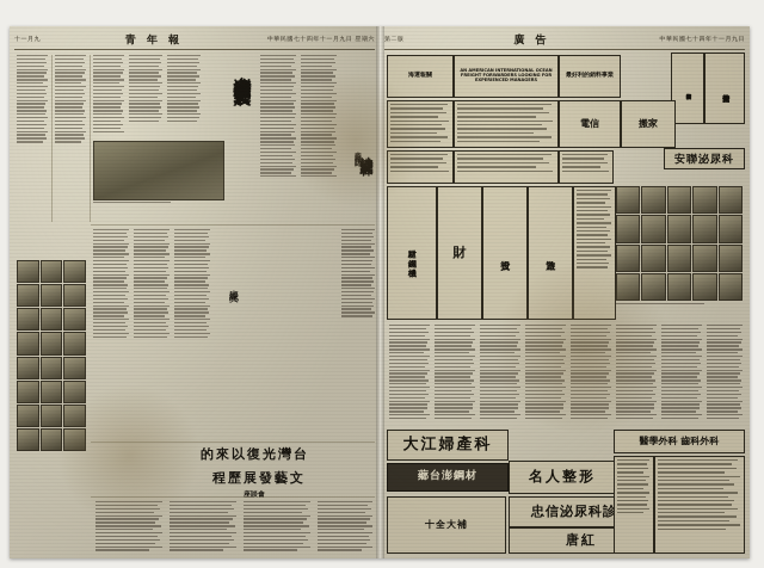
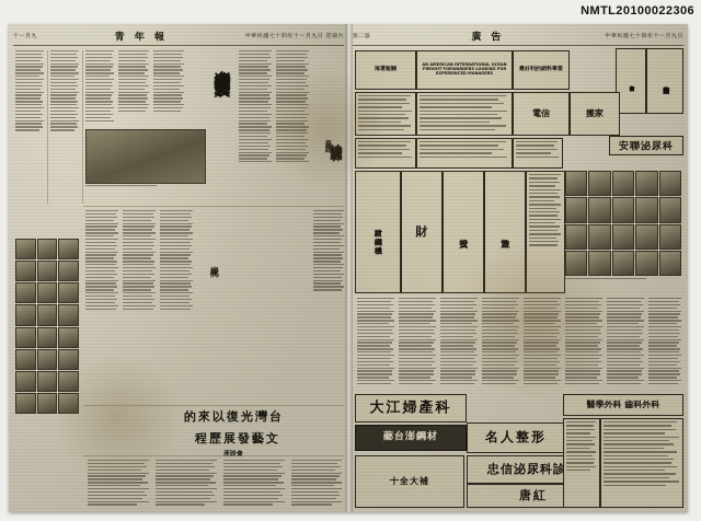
+ NMTL20100022306
